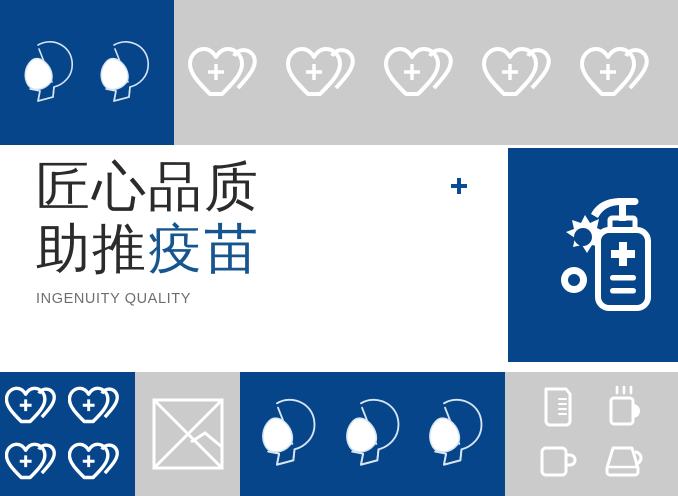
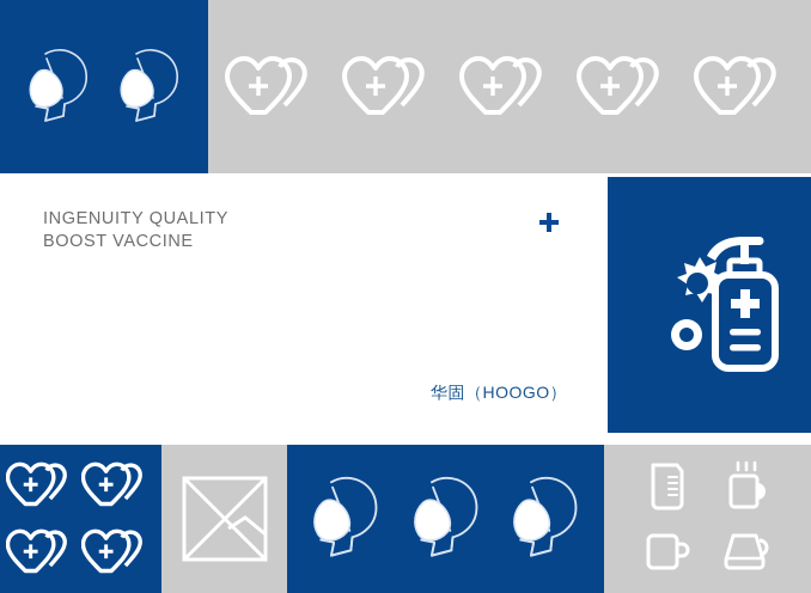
- 匠心品质
- 助推疫苗
  INGENUITY QUALITY
+ BOOST VACCINE
+ 华固（HOOGO）
